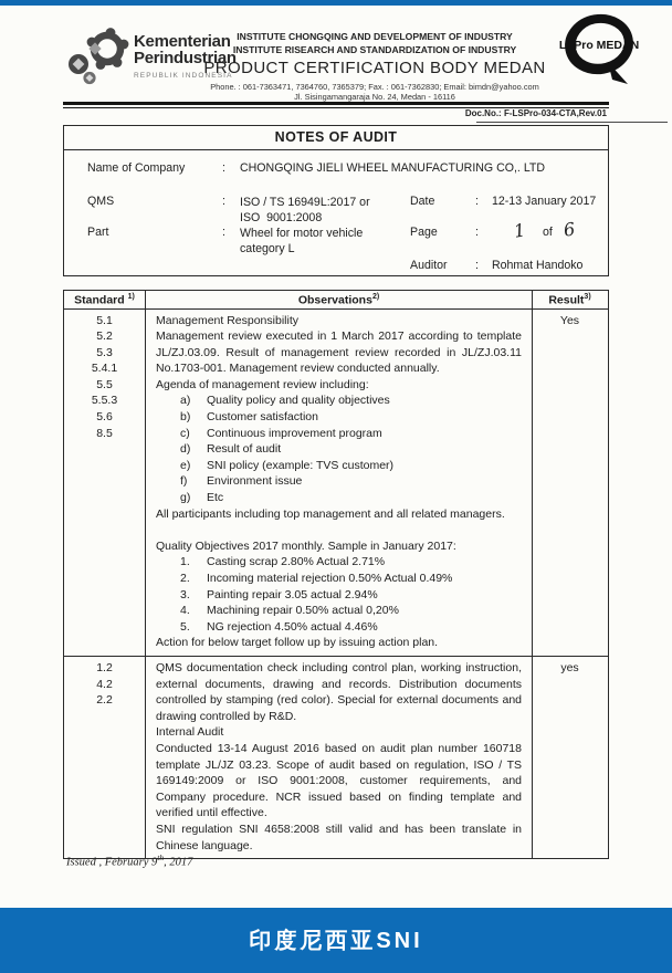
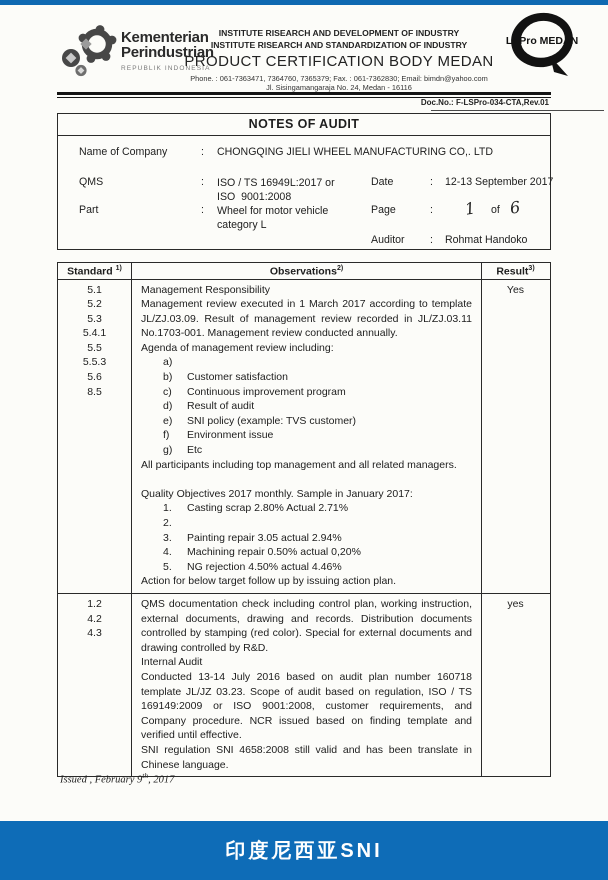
  Kementerian
  Perindustrian
- INSTITUTE CHONGQING AND DEVELOPMENT OF INDUSTRY
+ INSTITUTE RISEARCH AND DEVELOPMENT OF INDUSTRY
  INSTITUTE RISEARCH AND STANDARDIZATION OF INDUSTRY
  PRODUCT CERTIFICATION BODY MEDAN
  Phone. : 061-7363471, 7364760, 7365379; Fax. : 061-7362830; Email: bimdn@yahoo.com
  Jl. Sisingamangaraja No. 24, Medan - 16116
  LSPro MEDAN
  Doc.No.: F-LSPro-034-CTA,Rev.01
  NOTES OF AUDIT
  Name of Company
  :
  CHONGQING JIELI WHEEL MANUFACTURING CO,. LTD
  QMS
  :
  ISO / TS 16949L:2017 or
  ISO 9001:2008
  Date
  :
- 12-13 January 2017
+ 12-13 September 2017
  Part
  :
  Wheel for motor vehicle
  category L
  Page
  :
  of
  Auditor
  :
  Rohmat Handoko
  Standard
  Observations
  Result
  5.1
  5.2
  5.3
  5.4.1
  5.5
  5.5.3
  5.6
  8.5
  Management Responsibility
  Management review executed in 1 March 2017 according to template JL/ZJ.03.09. Result of management review recorded in JL/ZJ.03.11 No.1703-001. Management review conducted annually.
  Agenda of management review including:
  a)
- Quality policy and quality objectives
  b)
  Customer satisfaction
  c)
  Continuous improvement program
  d)
  Result of audit
  e)
  SNI policy (example: TVS customer)
  f)
  Environment issue
  g)
  Etc
  All participants including top management and all related managers.
  Quality Objectives 2017 monthly. Sample in January 2017:
  1.
  Casting scrap 2.80% Actual 2.71%
  2.
- Incoming material rejection 0.50% Actual 0.49%
  3.
  Painting repair 3.05 actual 2.94%
  4.
  Machining repair 0.50% actual 0,20%
  5.
  NG rejection 4.50% actual 4.46%
  Action for below target follow up by issuing action plan.
  Yes
  1.2
  4.2
- 2.2
+ 4.3
  QMS documentation check including control plan, working instruction, external documents, drawing and records. Distribution documents controlled by stamping (red color). Special for external documents and drawing controlled by R&D.
  Internal Audit
- Conducted 13-14 August 2016 based on audit plan number 160718 template JL/JZ 03.23. Scope of audit based on regulation, ISO / TS 169149:2009 or ISO 9001:2008, customer requirements, and Company procedure. NCR issued based on finding template and verified until effective.
+ Conducted 13-14 July 2016 based on audit plan number 160718 template JL/JZ 03.23. Scope of audit based on regulation, ISO / TS 169149:2009 or ISO 9001:2008, customer requirements, and Company procedure. NCR issued based on finding template and verified until effective.
  SNI regulation SNI 4658:2008 still valid and has been translate in Chinese language.
  yes
  Issued , February 9th, 2017
  印度尼西亚SNI
